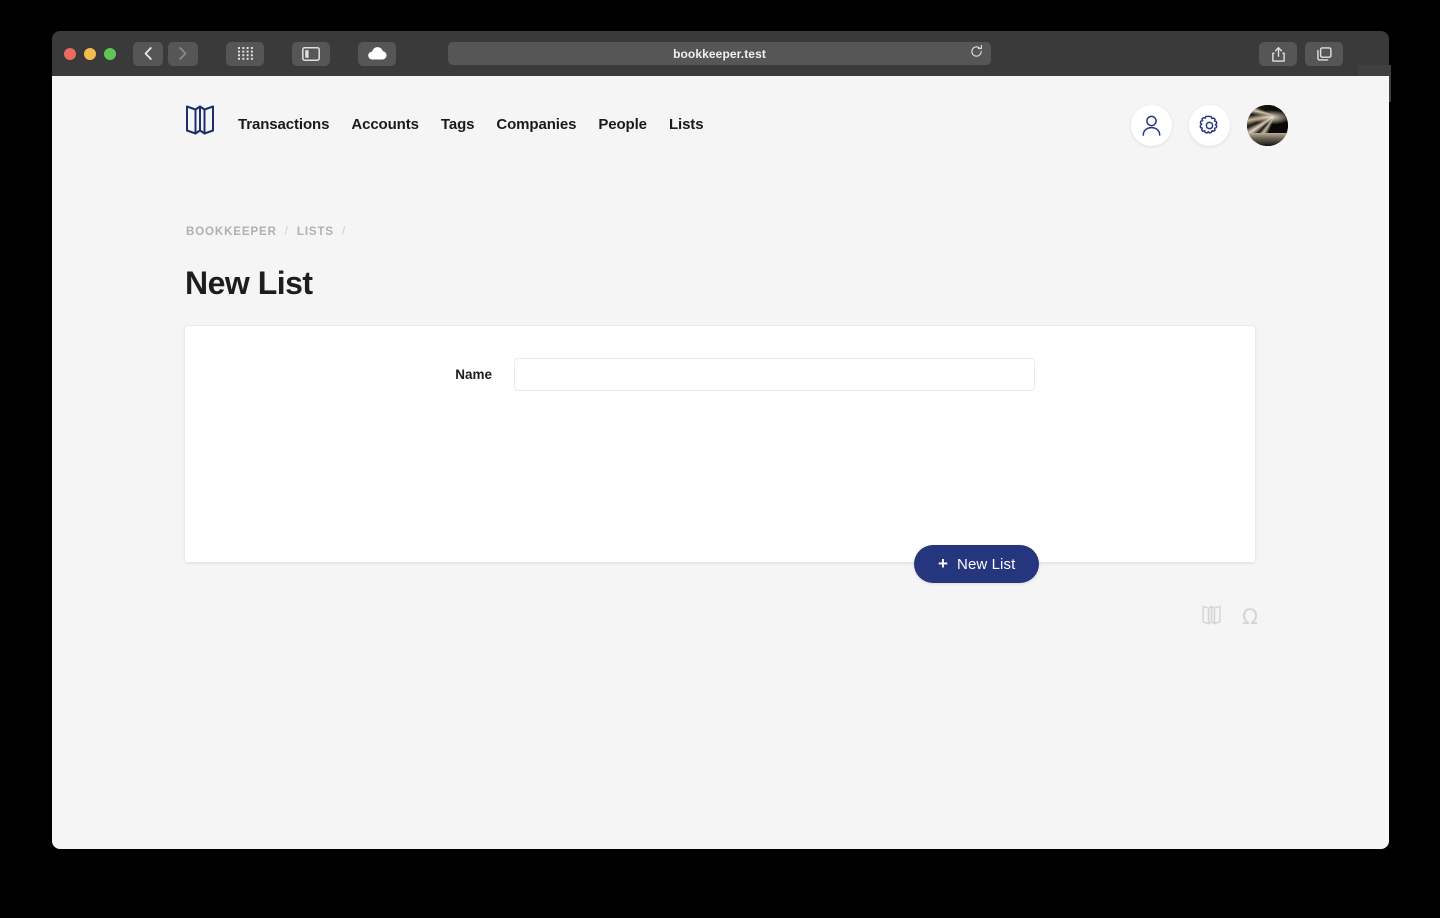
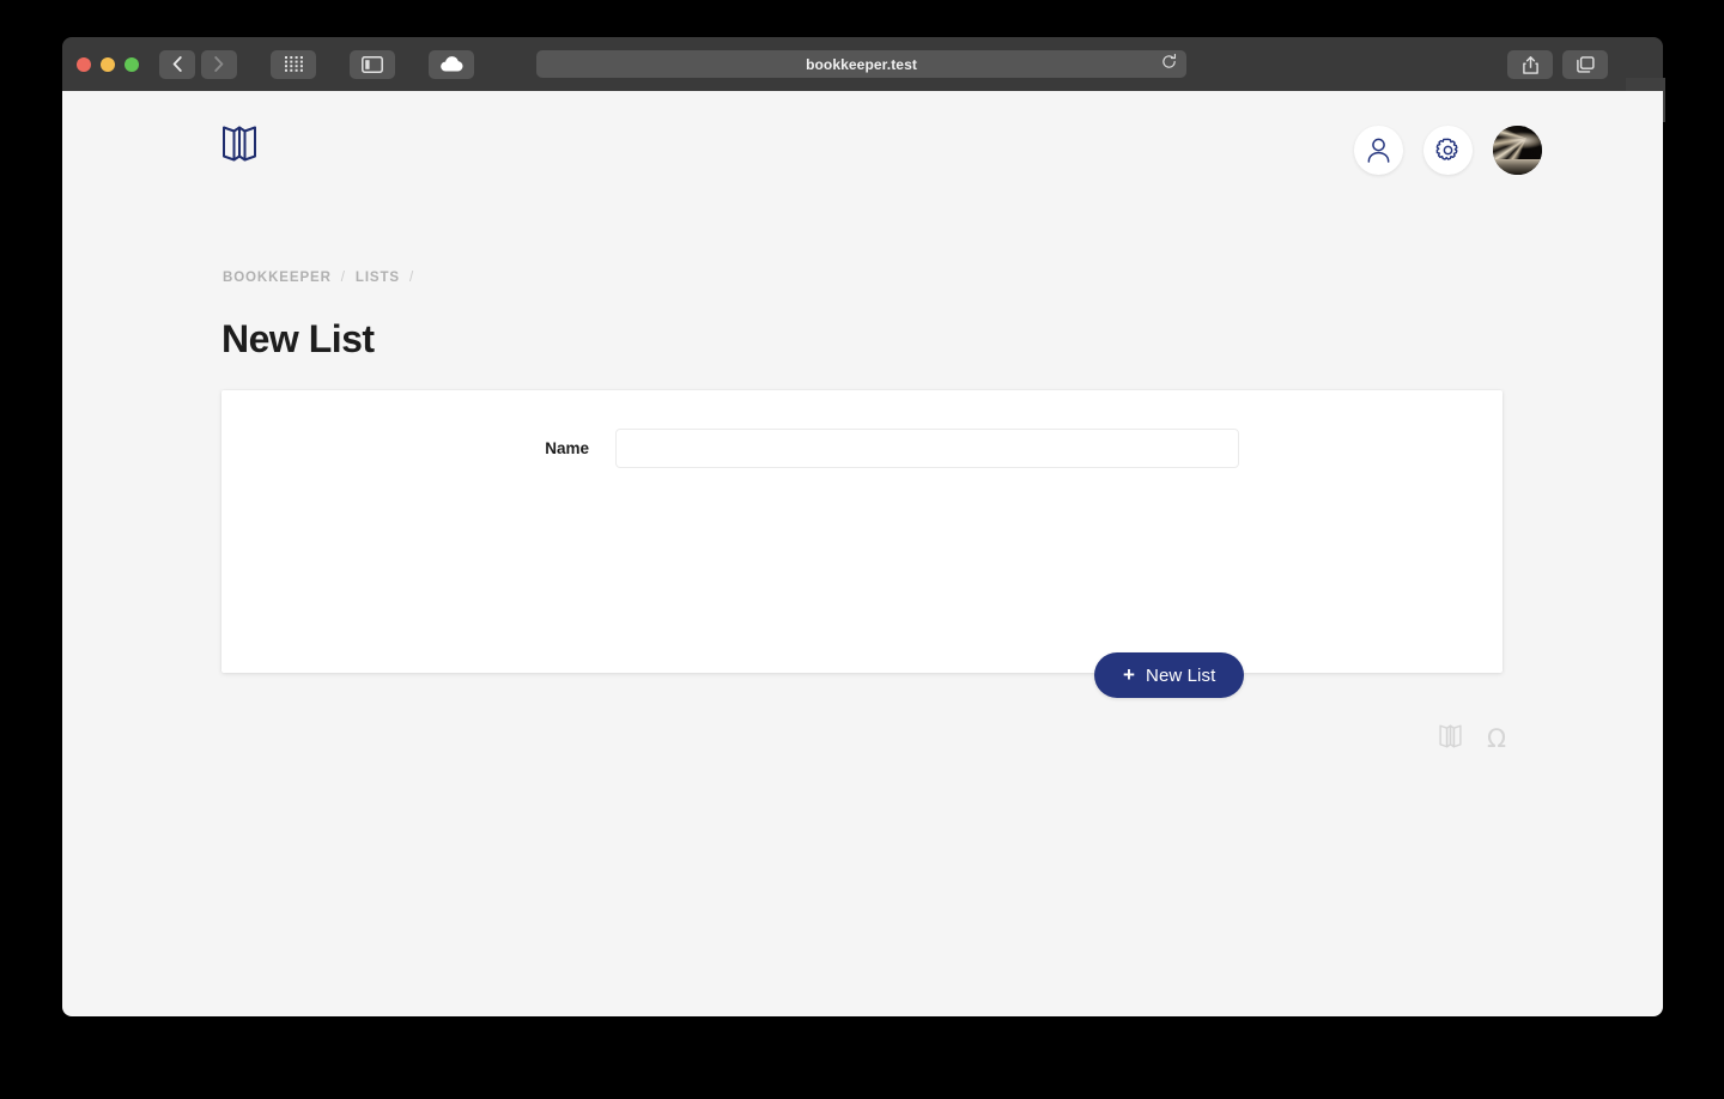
  bookkeeper.test
- Transactions
- Accounts
- Tags
- Companies
- People
- Lists
  BOOKKEEPER
  /
  LISTS
  /
  New List
  Name
  +
  New List
  Ω
